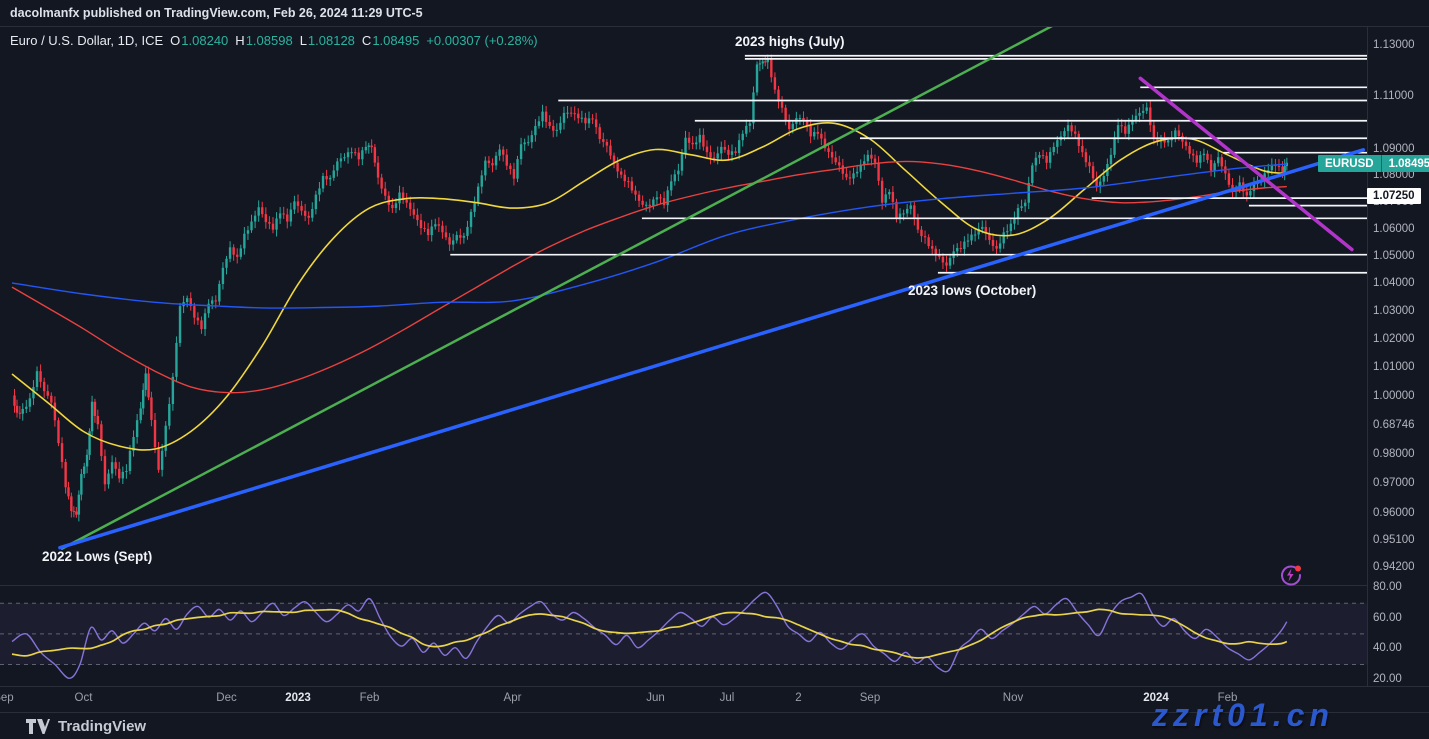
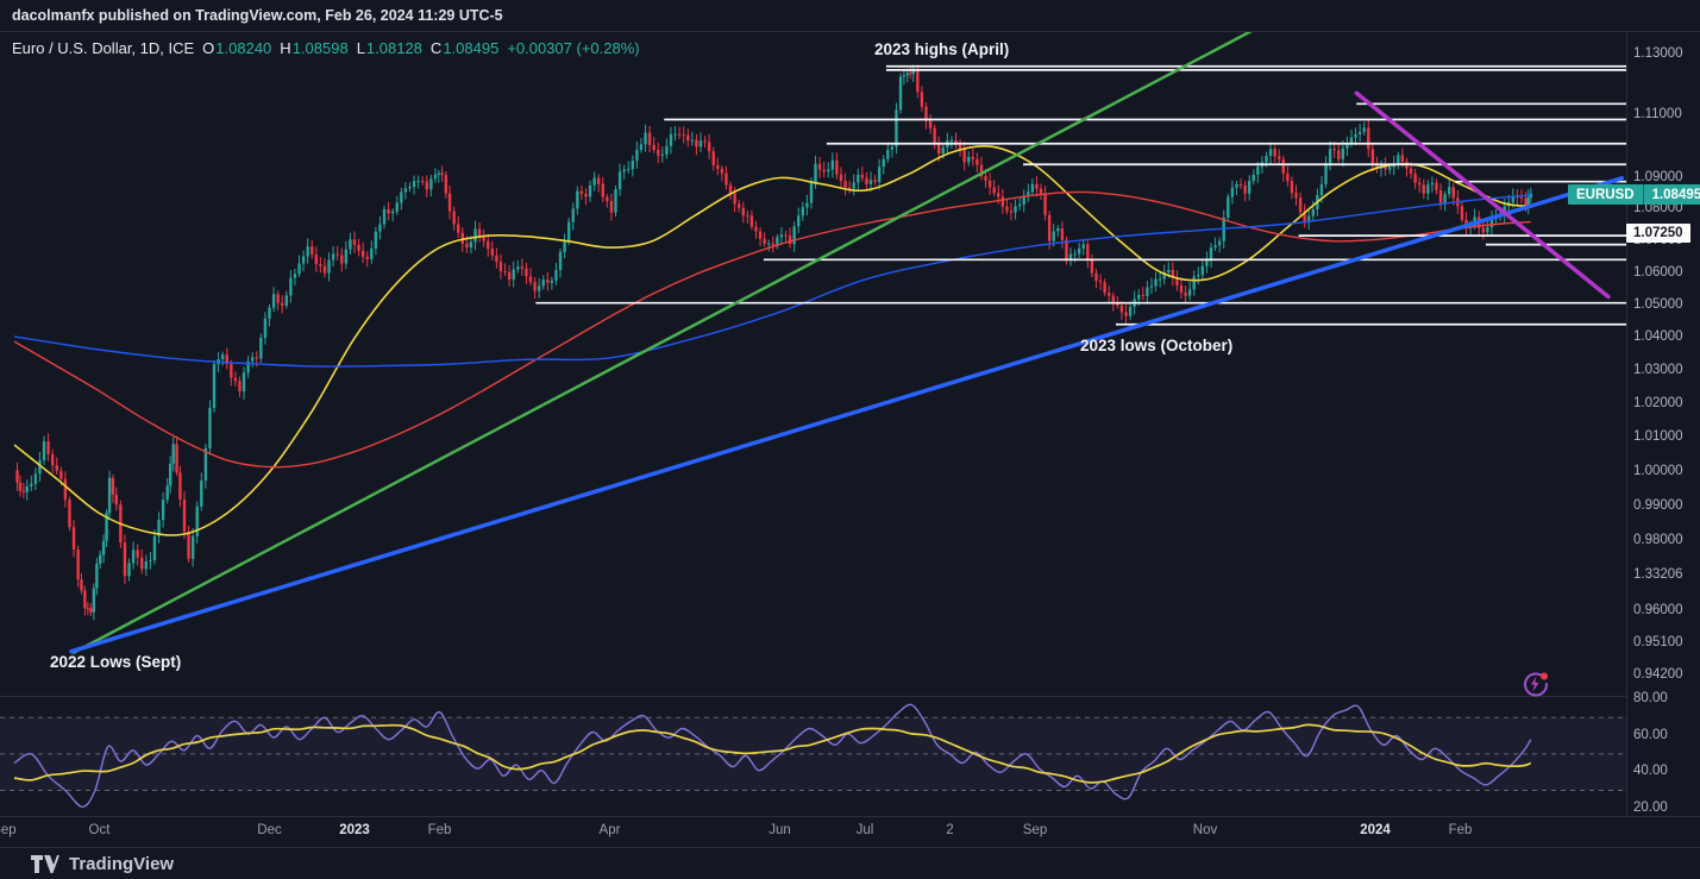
  dacolmanfx published on TradingView.com, Feb 26, 2024 11:29 UTC-5
  Euro / U.S. Dollar, 1D, ICE
  O
  1.08240
  H
  1.08598
  L
  1.08128
  C
  1.08495
  +0.00307 (+0.28%)
- 2023 highs (July)
+ 2023 highs (April)
  2023 lows (October)
  2022 Lows (Sept)
  1.13000
  1.11000
  1.09000
  1.08000
  1.06000
  1.05000
  1.04000
  1.03000
  1.02000
  1.01000
  1.00000
- 0.68746
+ 0.99000
  0.98000
- 0.97000
+ 1.33206
  0.96000
  0.95100
  0.94200
  80.00
  60.00
  40.00
  20.00
  Oct
  Dec
  2023
  Feb
  Apr
  Jun
  Jul
  2
  Sep
  Nov
  2024
  Feb
  EURUSD
  1.08495
  1.07250
- zzrt01.cn
  TradingView
